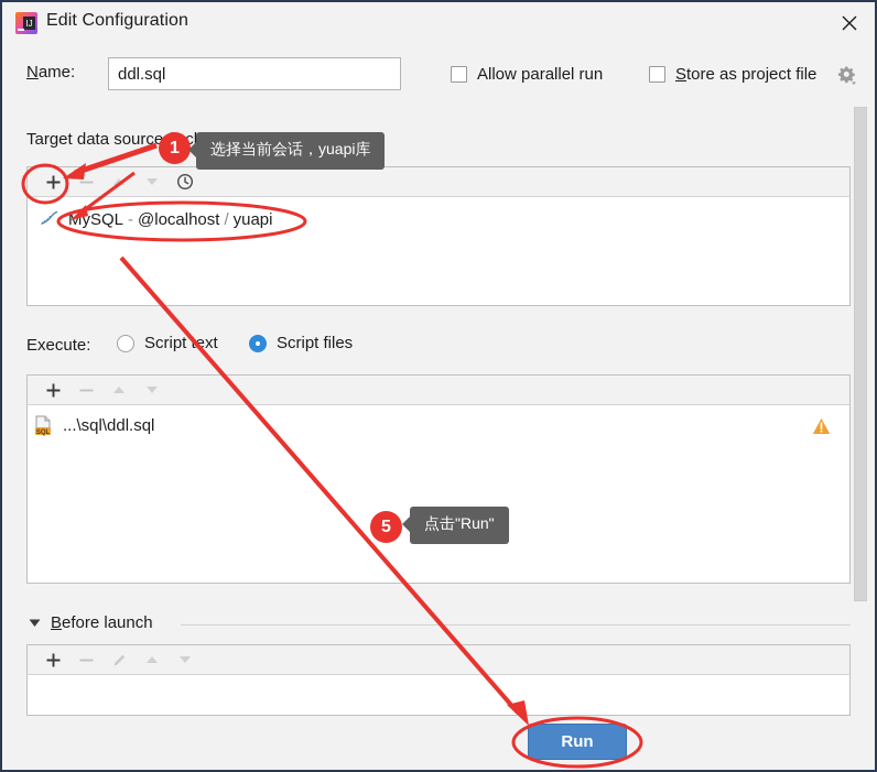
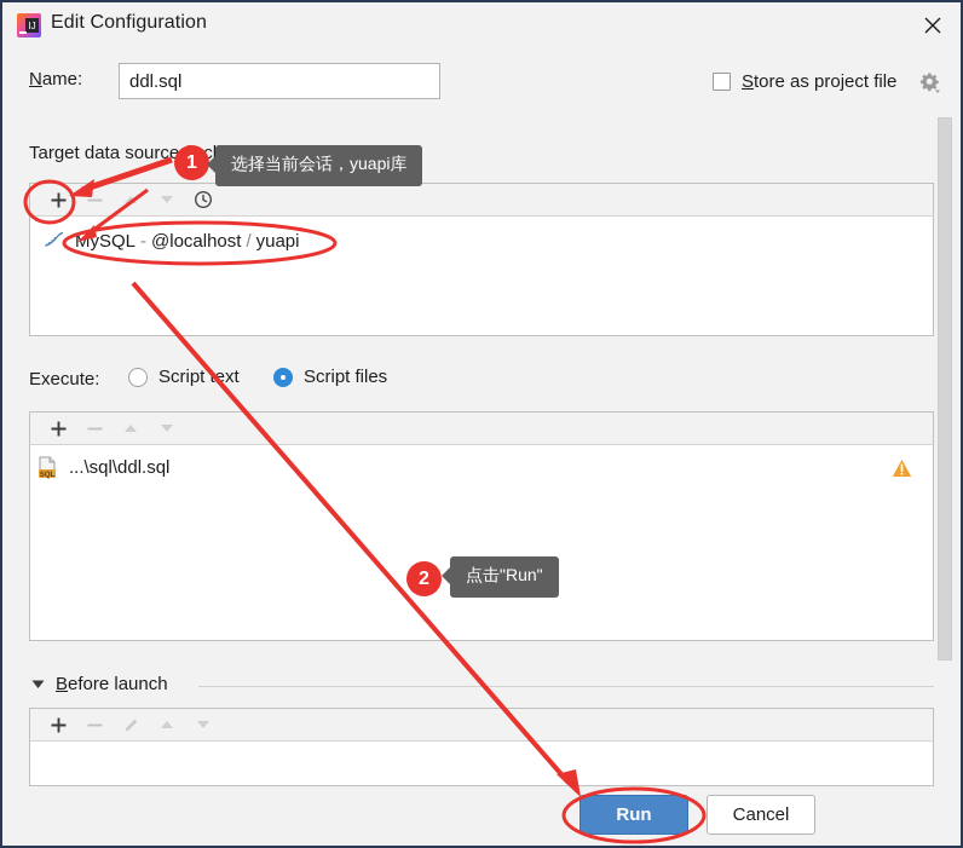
  IJ
  Edit Configuration
  Name:
  ddl.sql
- Allow parallel run
  Store as project file
  Target data sourcec
  MySQL
  -
  @localhost
  /
  yuapi
  Execute:
  Scriptext
  Script files
  ...\sql\ddl.sql
  Before launch
  Run
+ Cancel
  1
  选择当前会话，yuapi库
- 5
+ 2
  点击"Run"
